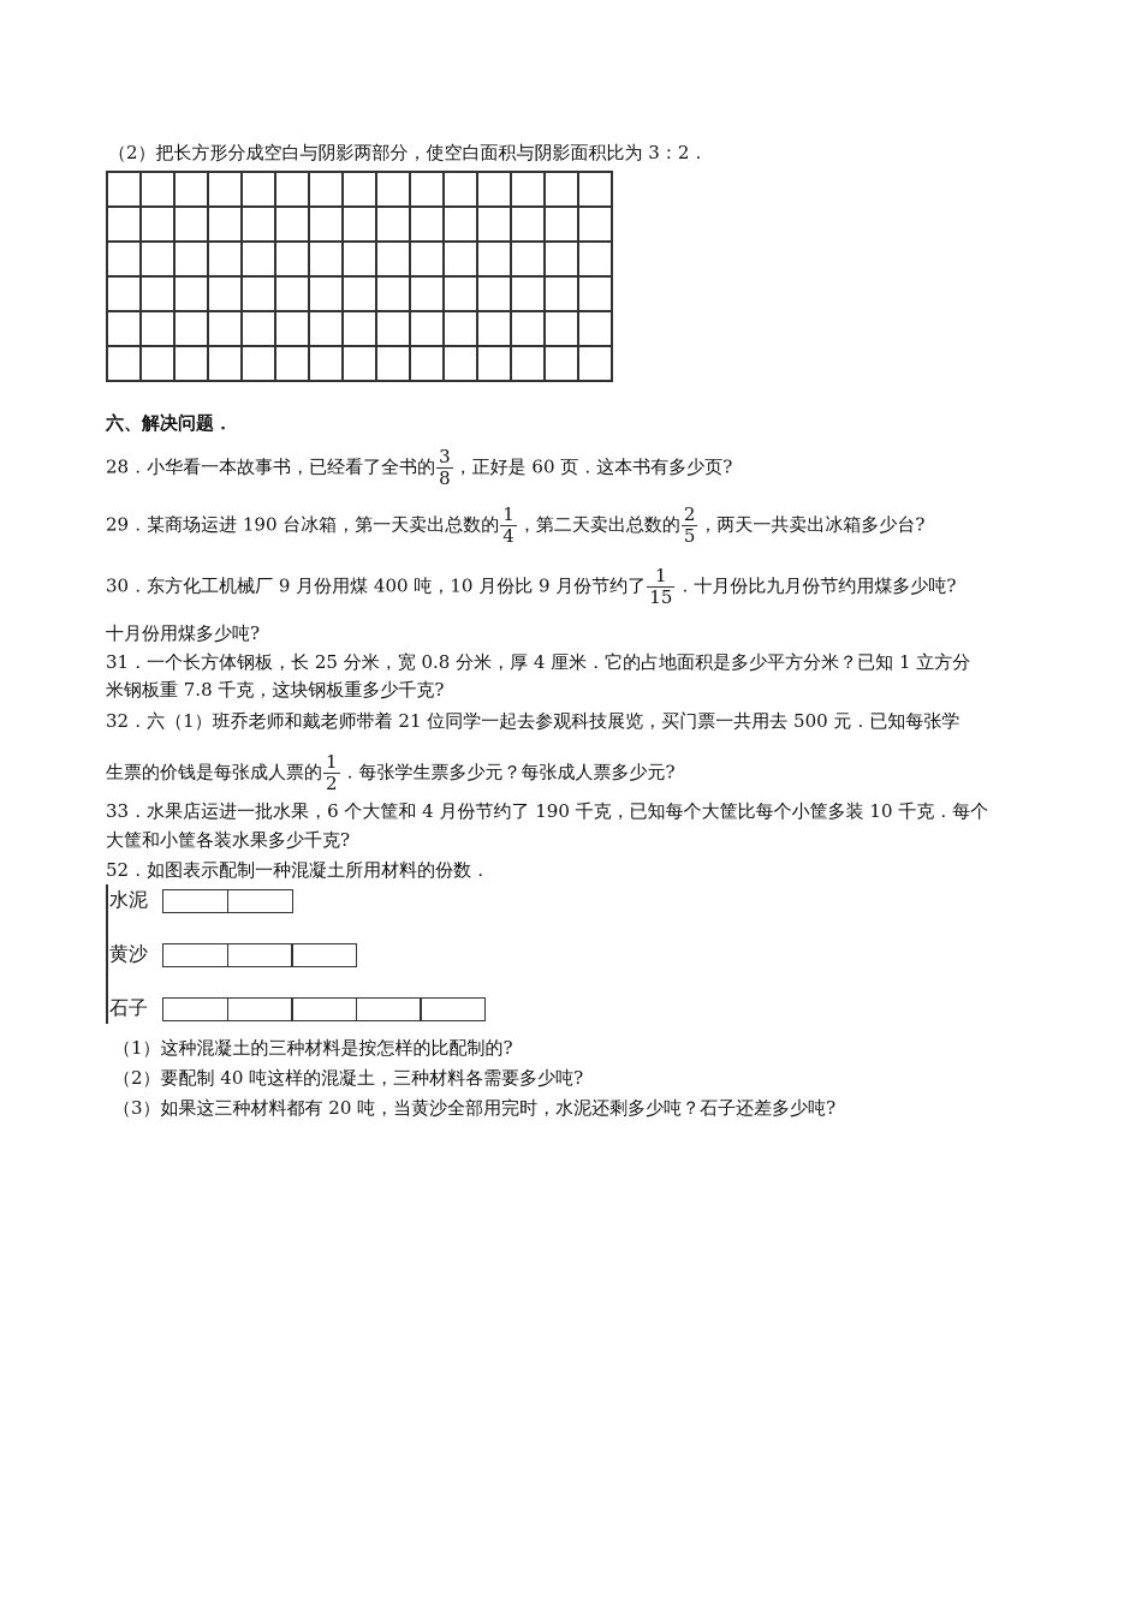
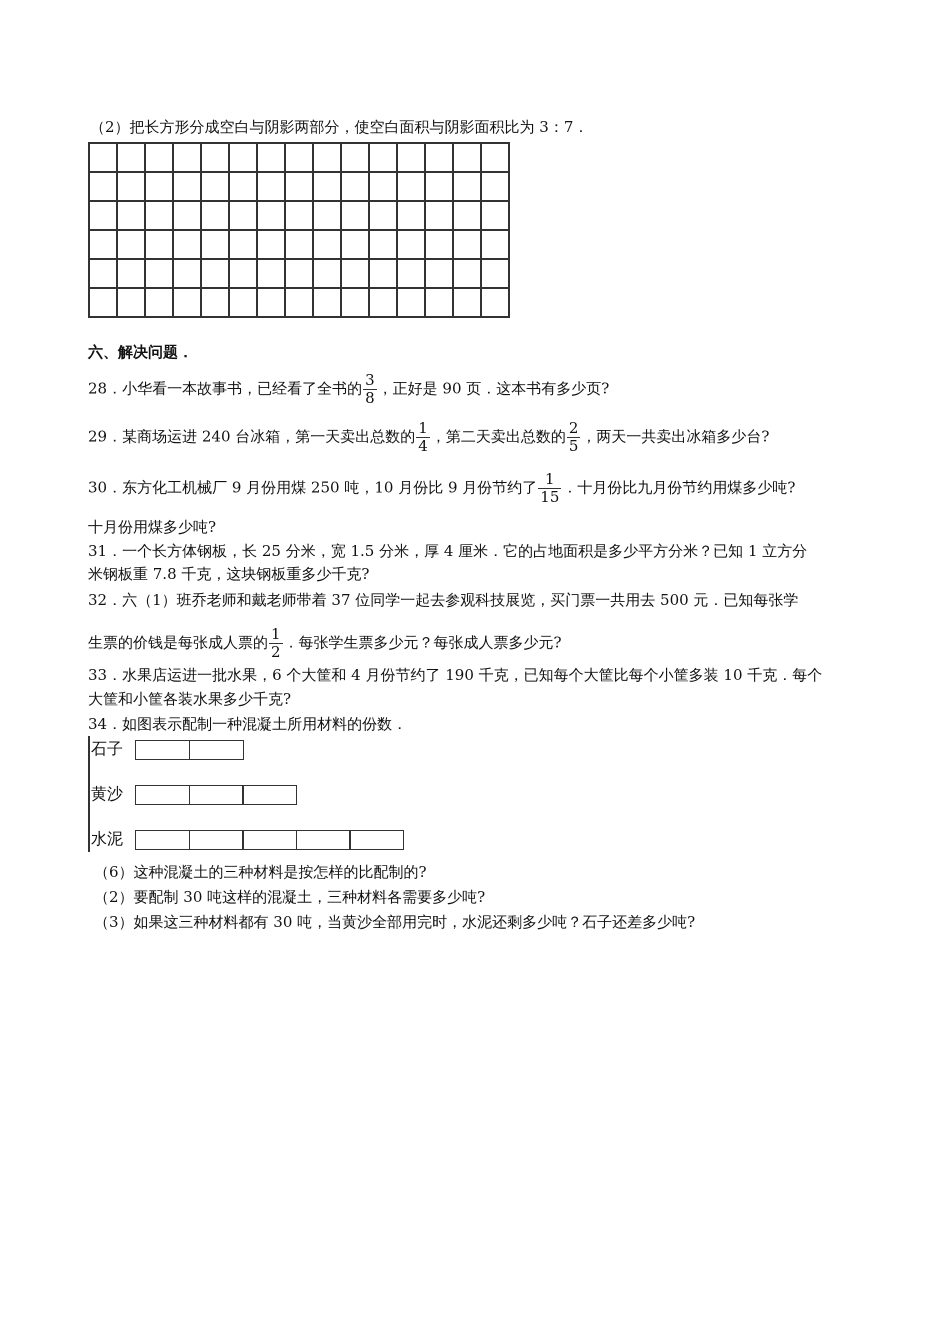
- （2）把长方形分成空白与阴影两部分，使空白面积与阴影面积比为 3：2．
+ （2）把长方形分成空白与阴影两部分，使空白面积与阴影面积比为 3：7．
  六、解决问题．
  28．小华看一本故事书，已经看了全书的
  3
  8
- ，正好是 60 页．这本书有多少页?
+ ，正好是 90 页．这本书有多少页?
- 29．某商场运进 190 台冰箱，第一天卖出总数的
+ 29．某商场运进 240 台冰箱，第一天卖出总数的
  1
  4
  ，第二天卖出总数的
  2
  5
  ，两天一共卖出冰箱多少台?
- 30．东方化工机械厂 9 月份用煤 400 吨，10 月份比 9 月份节约了
+ 30．东方化工机械厂 9 月份用煤 250 吨，10 月份比 9 月份节约了
  1
  15
  ．十月份比九月份节约用煤多少吨?
  十月份用煤多少吨?
- 31．一个长方体钢板，长 25 分米，宽 0.8 分米，厚 4 厘米．它的占地面积是多少平方分米？已知 1 立方分
+ 31．一个长方体钢板，长 25 分米，宽 1.5 分米，厚 4 厘米．它的占地面积是多少平方分米？已知 1 立方分
  米钢板重 7.8 千克，这块钢板重多少千克?
- 32．六（1）班乔老师和戴老师带着 21 位同学一起去参观科技展览，买门票一共用去 500 元．已知每张学
+ 32．六（1）班乔老师和戴老师带着 37 位同学一起去参观科技展览，买门票一共用去 500 元．已知每张学
  生票的价钱是每张成人票的
  1
  2
  ．每张学生票多少元？每张成人票多少元?
  33．水果店运进一批水果，6 个大筐和 4 月份节约了 190 千克，已知每个大筐比每个小筐多装 10 千克．每个
  大筐和小筐各装水果多少千克?
- 52．如图表示配制一种混凝土所用材料的份数．
+ 34．如图表示配制一种混凝土所用材料的份数．
- 水泥
+ 石子
  黄沙
- 石子
+ 水泥
- （1）这种混凝土的三种材料是按怎样的比配制的?
+ （6）这种混凝土的三种材料是按怎样的比配制的?
- （2）要配制 40 吨这样的混凝土，三种材料各需要多少吨?
+ （2）要配制 30 吨这样的混凝土，三种材料各需要多少吨?
- （3）如果这三种材料都有 20 吨，当黄沙全部用完时，水泥还剩多少吨？石子还差多少吨?
+ （3）如果这三种材料都有 30 吨，当黄沙全部用完时，水泥还剩多少吨？石子还差多少吨?
